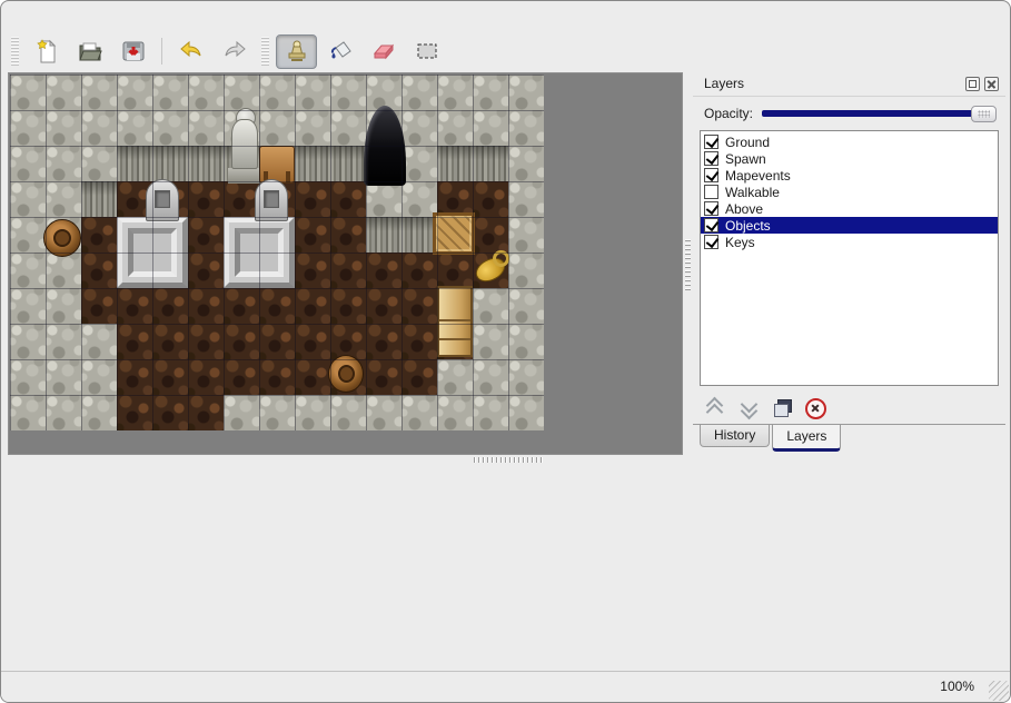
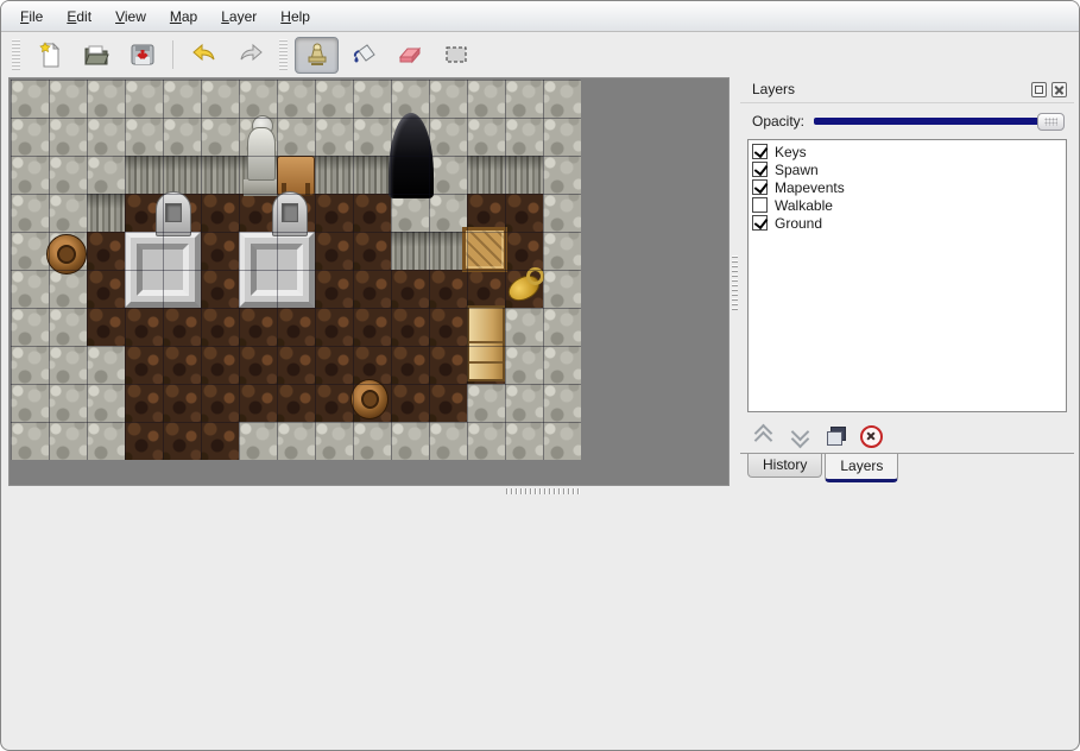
+ File
+ Edit
+ View
+ Map
+ Layer
+ Help
  Layers
  Opacity:
- Ground
+ Keys
  Spawn
  Mapevents
  Walkable
- Above
- Objects
- Keys
+ Ground
  History
  Layers
- 100%
